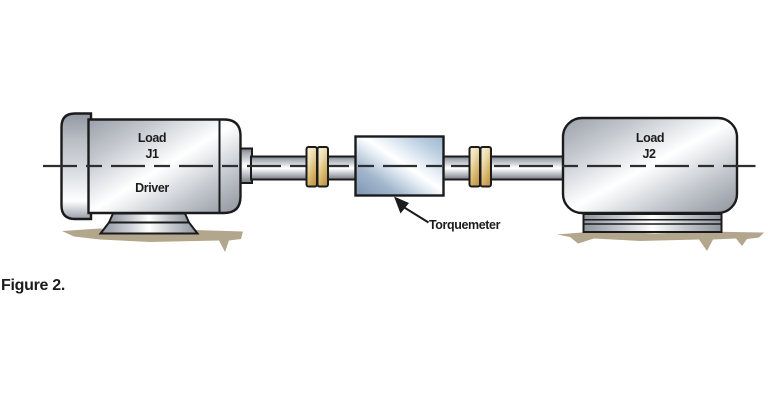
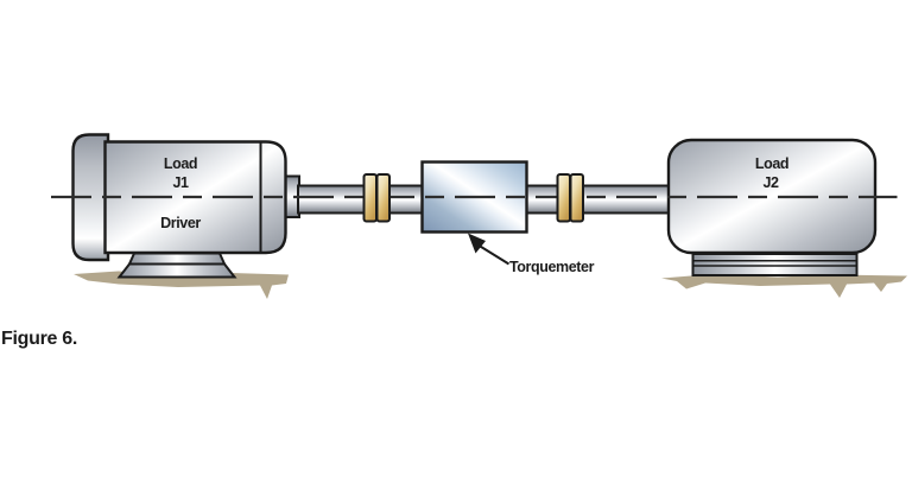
  Load
  J1
  Driver
  Load
  J2
  Torquemeter
- Figure 2.
+ Figure 6.
